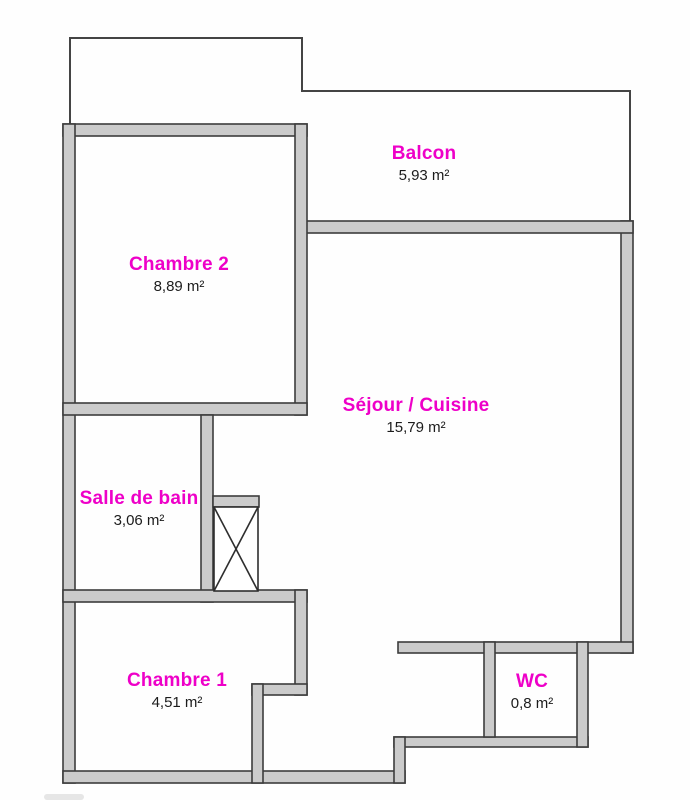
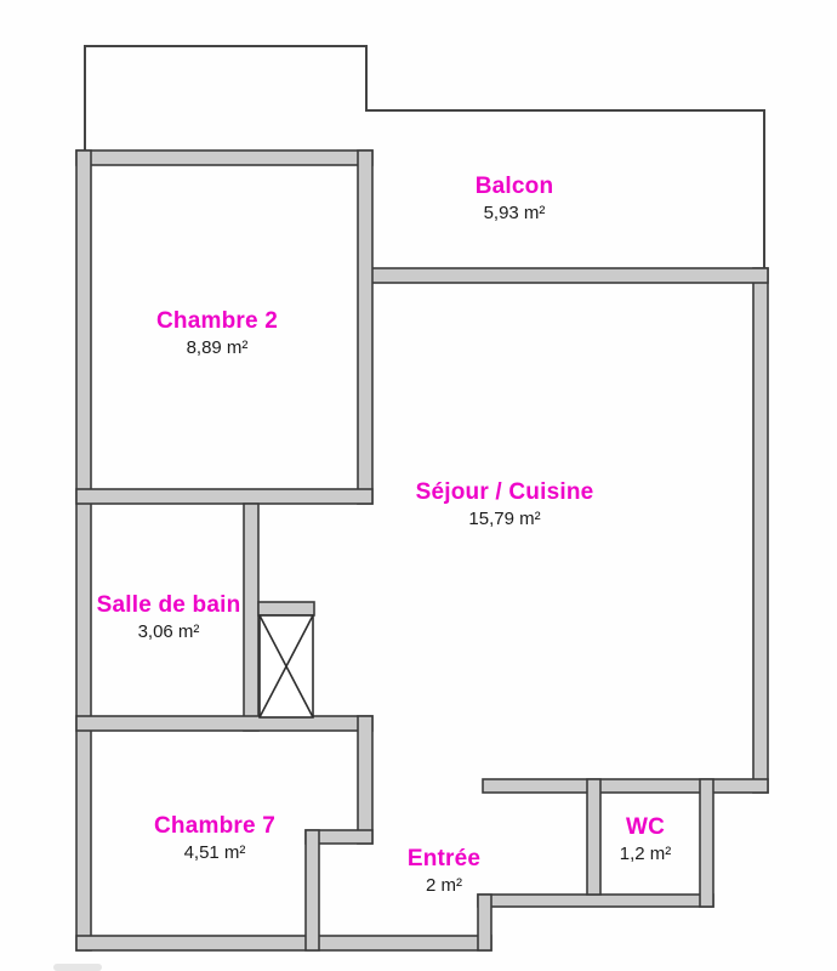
  Balcon
  5,93 m²
  Chambre 2
  8,89 m²
  Séjour / Cuisine
  15,79 m²
  Salle de bain
  3,06 m²
- Chambre 1
+ Chambre 7
  4,51 m²
+ Entrée
+ 2 m²
  WC
- 0,8 m²
+ 1,2 m²
